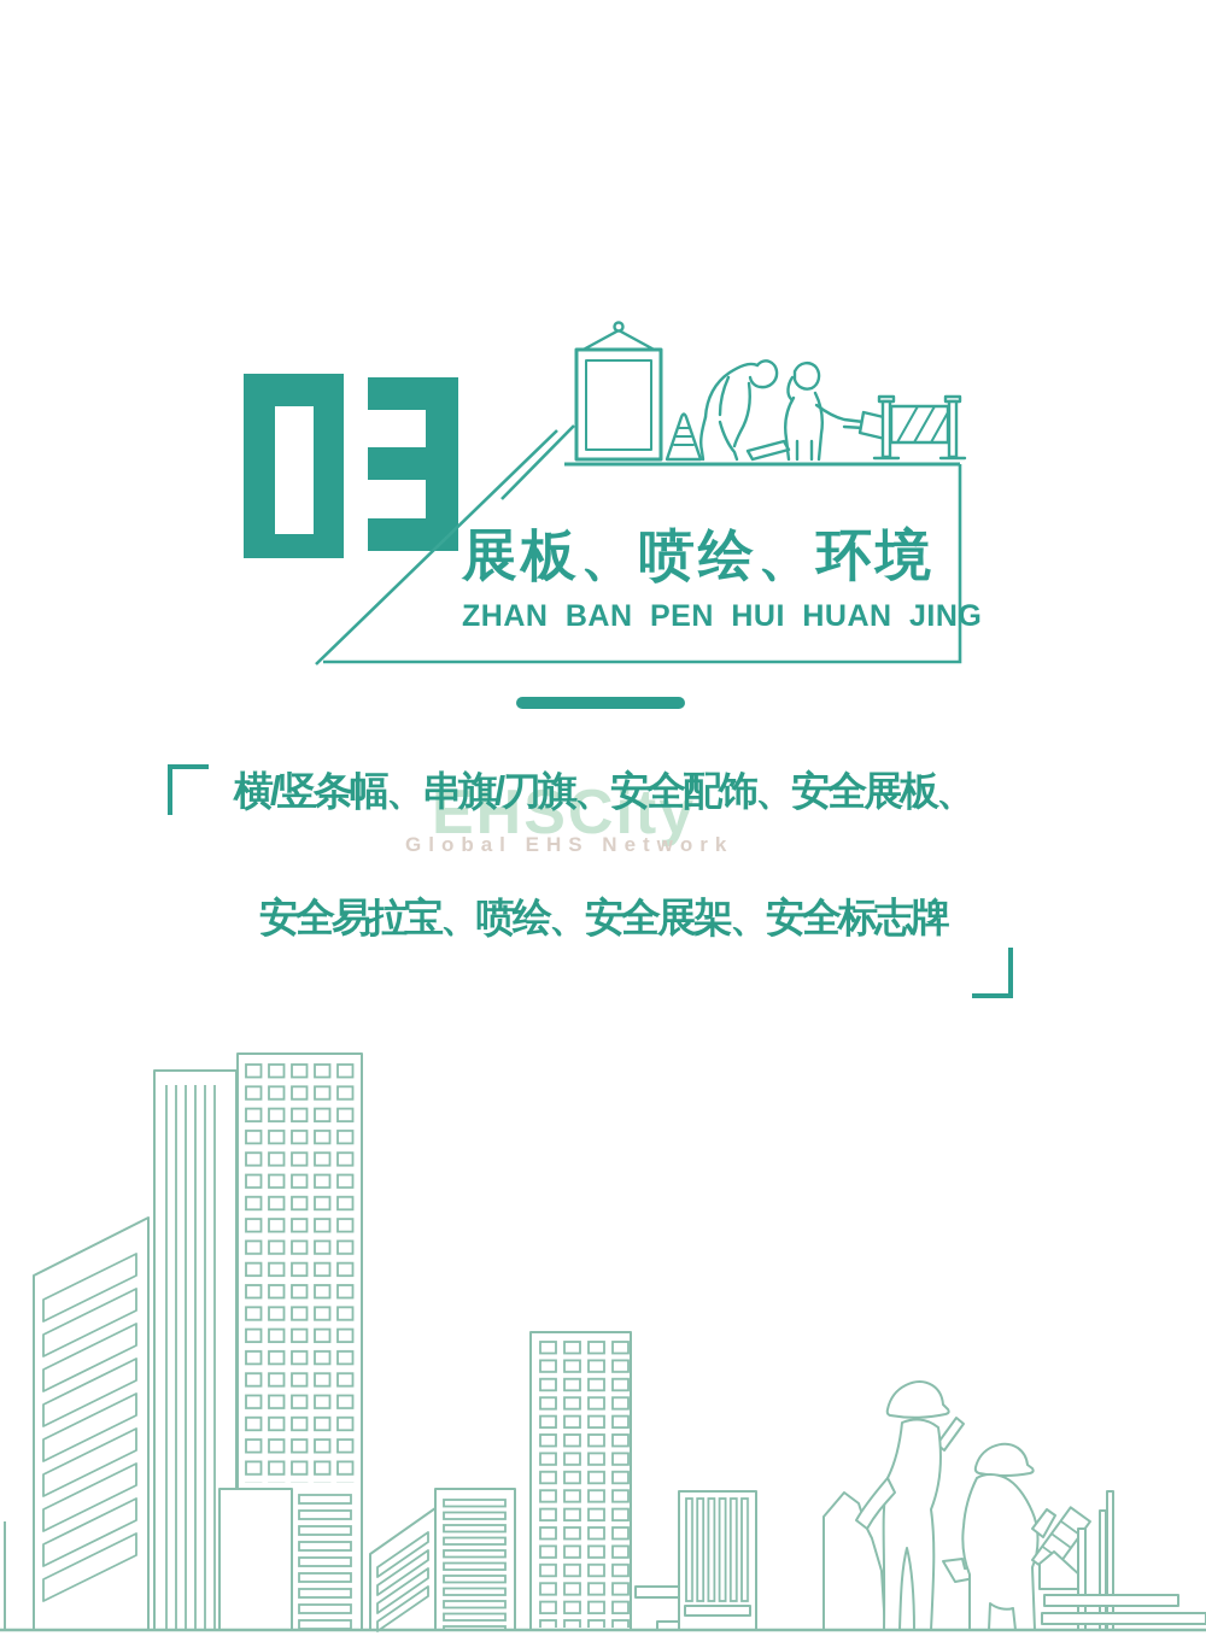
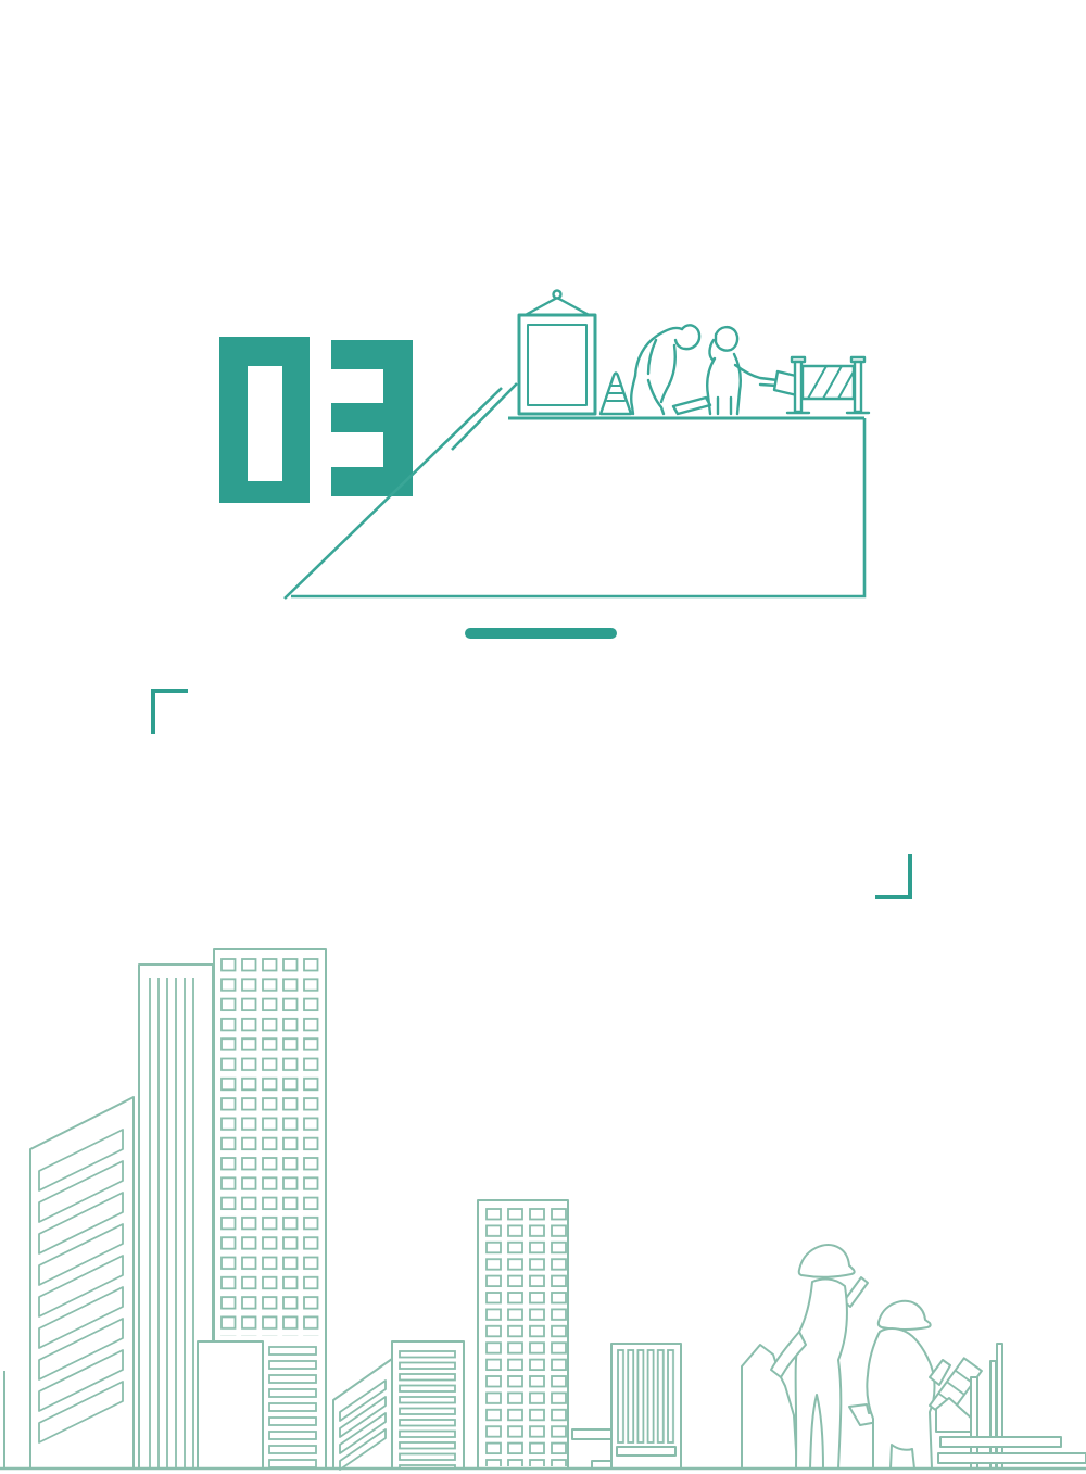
- 展板、喷绘、环境
- ZHAN BAN PEN HUI HUAN JING
- EHSCity
- Global EHS Network
- 横/竖条幅、串旗/刀旗、安全配饰、安全展板、
- 安全易拉宝、喷绘、安全展架、安全标志牌
